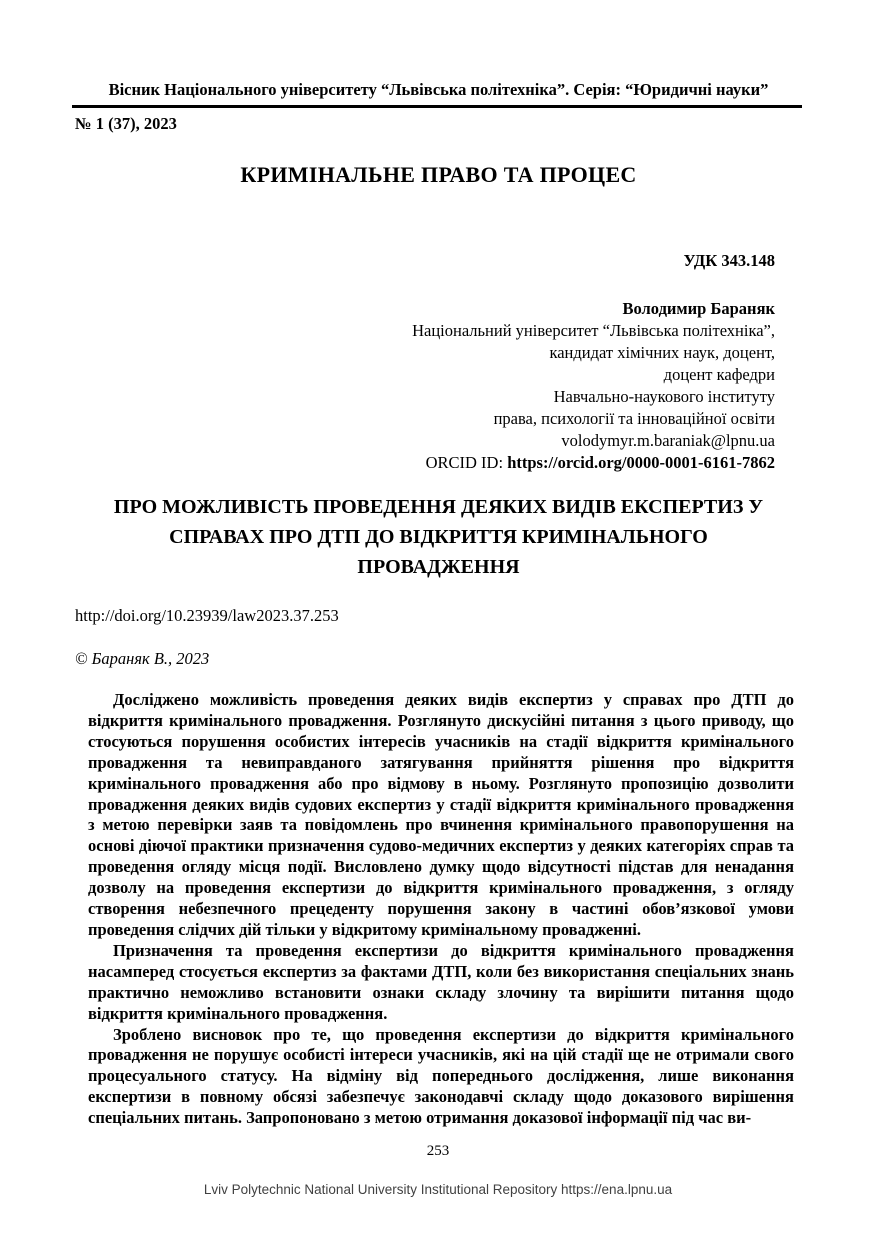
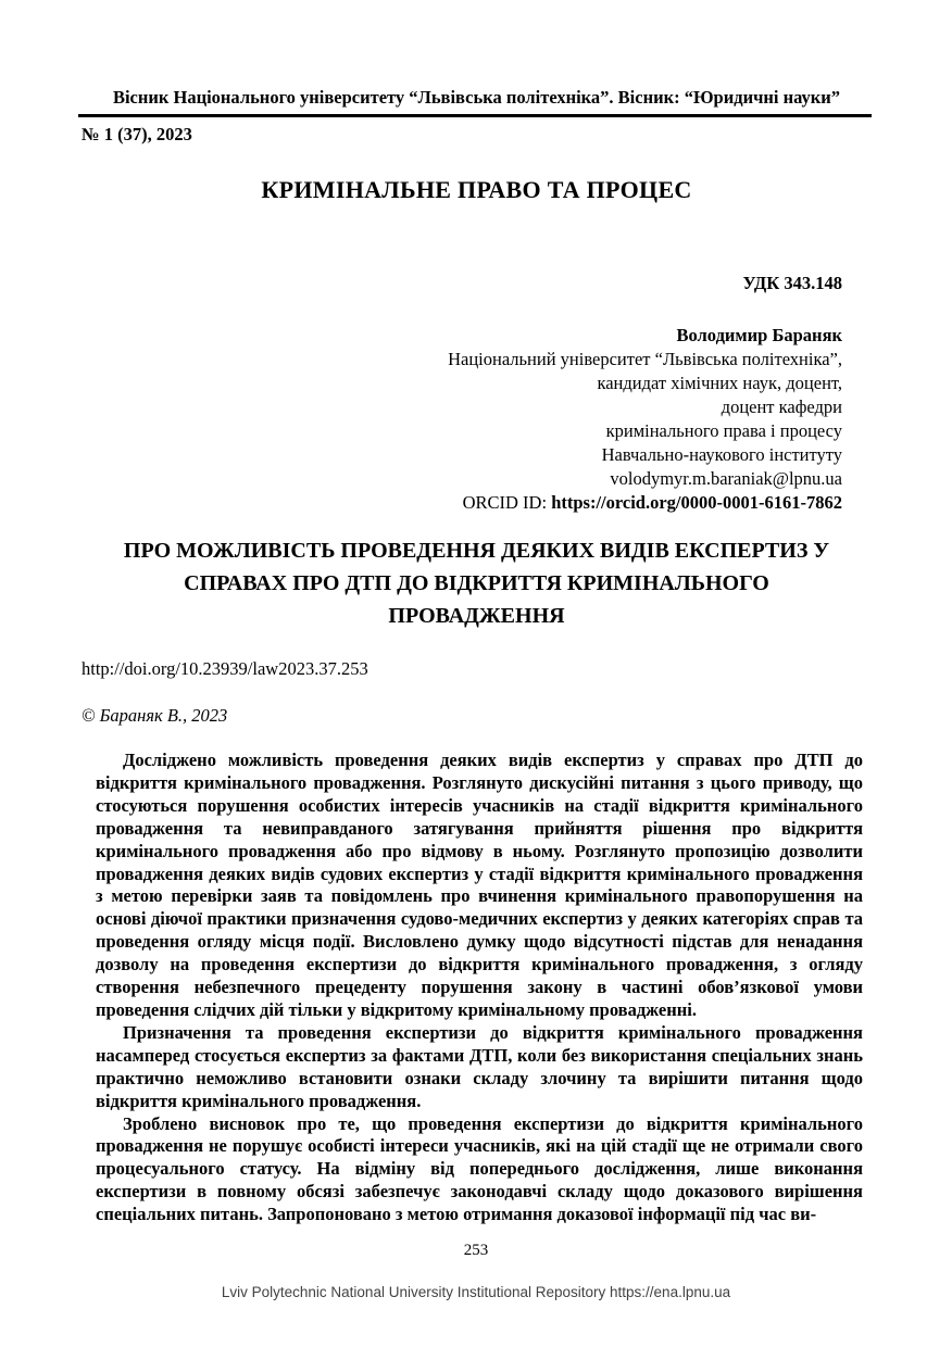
- Вісник Національного університету “Львівська політехніка”. Серія: “Юридичні науки”
+ Вісник Національного університету “Львівська політехніка”. Вісник: “Юридичні науки”
  № 1 (37), 2023
  КРИМІНАЛЬНЕ ПРАВО ТА ПРОЦЕС
  УДК 343.148
  Володимир Бараняк
  Національний університет “Львівська політехніка”,
  кандидат хімічних наук, доцент,
  доцент кафедри
+ кримінального права і процесу
  Навчально-наукового інституту
- права, психології та інноваційної освіти
  volodymyr.m.baraniak@lpnu.ua
  ORCID ID: https://orcid.org/0000-0001-6161-7862
  ПРО МОЖЛИВІСТЬ ПРОВЕДЕННЯ ДЕЯКИХ ВИДІВ ЕКСПЕРТИЗ У СПРАВАХ ПРО ДТП ДО ВІДКРИТТЯ КРИМІНАЛЬНОГО ПРОВАДЖЕННЯ
  http://doi.org/10.23939/law2023.37.253
  © Бараняк В., 2023
  Досліджено можливість проведення деяких видів експертиз у справах про ДТП до відкриття кримінального провадження. Розглянуто дискусійні питання з цього приводу, що стосуються порушення особистих інтересів учасників на стадії відкриття кримінального провадження та невиправданого затягування прийняття рішення про відкриття кримінального провадження або про відмову в ньому. Розглянуто пропозицію дозволити провадження деяких видів судових експертиз у стадії відкриття кримінального провадження з метою перевірки заяв та повідомлень про вчинення кримінального правопорушення на основі діючої практики призначення судово-медичних експертиз у деяких категоріях справ та проведення огляду місця події. Висловлено думку щодо відсутності підстав для ненадання дозволу на проведення експертизи до відкриття кримінального провадження, з огляду створення небезпечного прецеденту порушення закону в частині обов’язкової умови проведення слідчих дій тільки у відкритому кримінальному провадженні.
  Призначення та проведення експертизи до відкриття кримінального провадження насамперед стосується експертиз за фактами ДТП, коли без використання спеціальних знань практично неможливо встановити ознаки складу злочину та вирішити питання щодо відкриття кримінального провадження.
  Зроблено висновок про те, що проведення експертизи до відкриття кримінального провадження не порушує особисті інтереси учасників, які на цій стадії ще не отримали свого процесуального статусу. На відміну від попереднього дослідження, лише виконання експертизи в повному обсязі забезпечує законодавчі складу щодо доказового вирішення спеціальних питань. Запропоновано з метою отримання доказової інформації під час ви-
  253
  Lviv Polytechnic National University Institutional Repository https://ena.lpnu.ua
